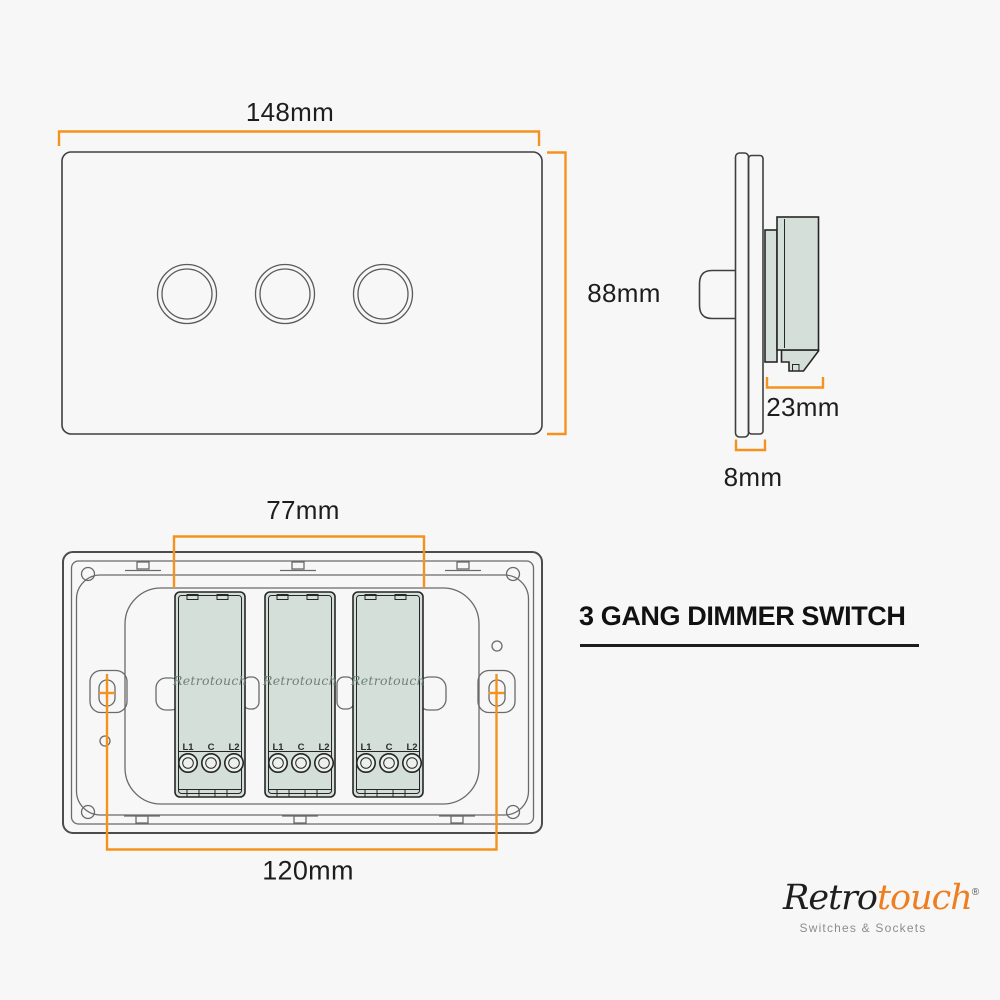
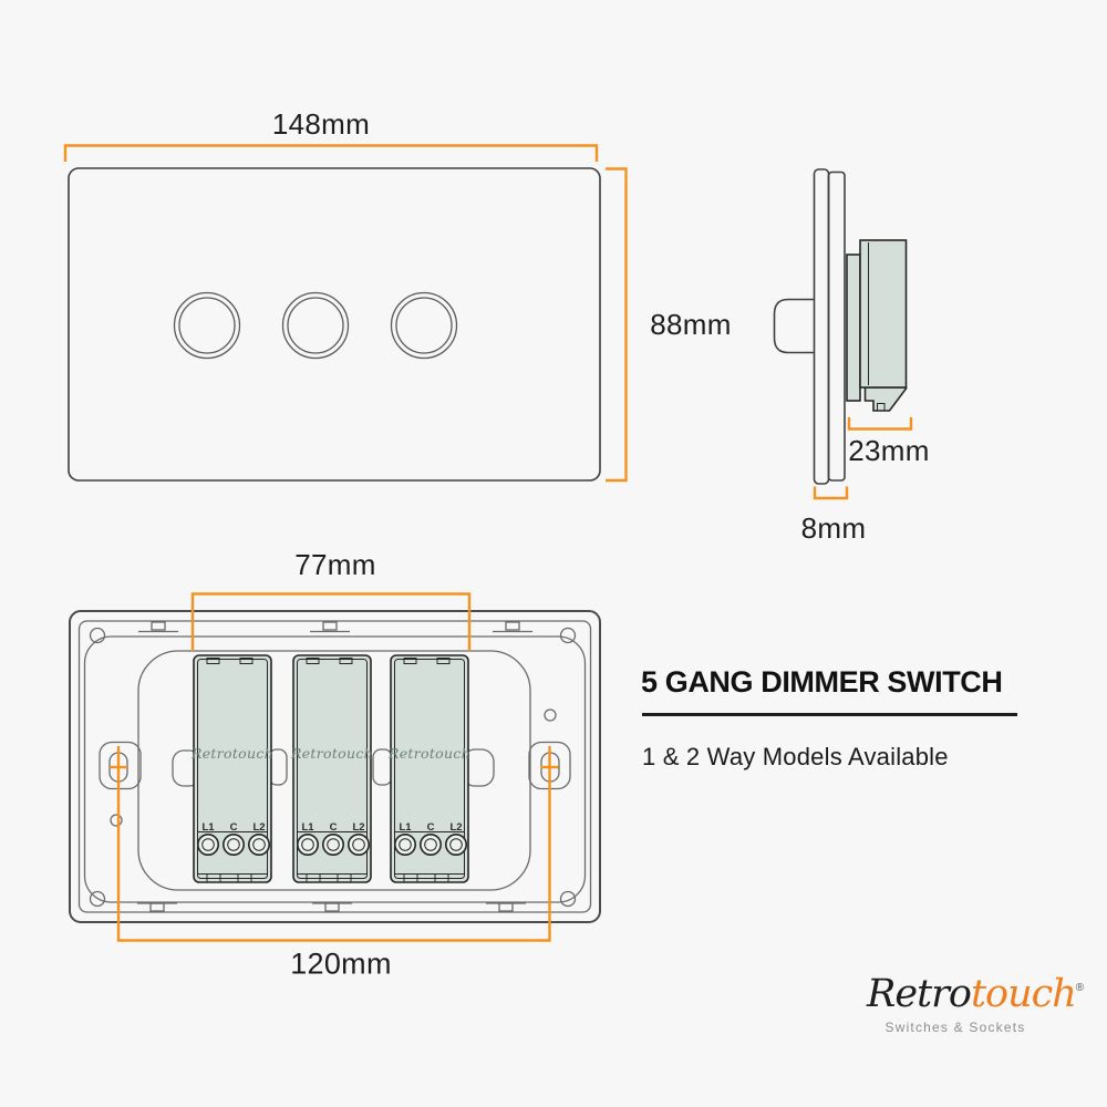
  Retrotouch
  L1
  C
  L2
  Retrotouch
  L1
  C
  L2
  Retrotouch
  L1
  C
  L2
  148mm
  88mm
  23mm
  8mm
  77mm
  120mm
- 3 GANG DIMMER SWITCH
+ 5 GANG DIMMER SWITCH
+ 1 & 2 Way Models Available
  Retrotouch®
  Switches & Sockets
